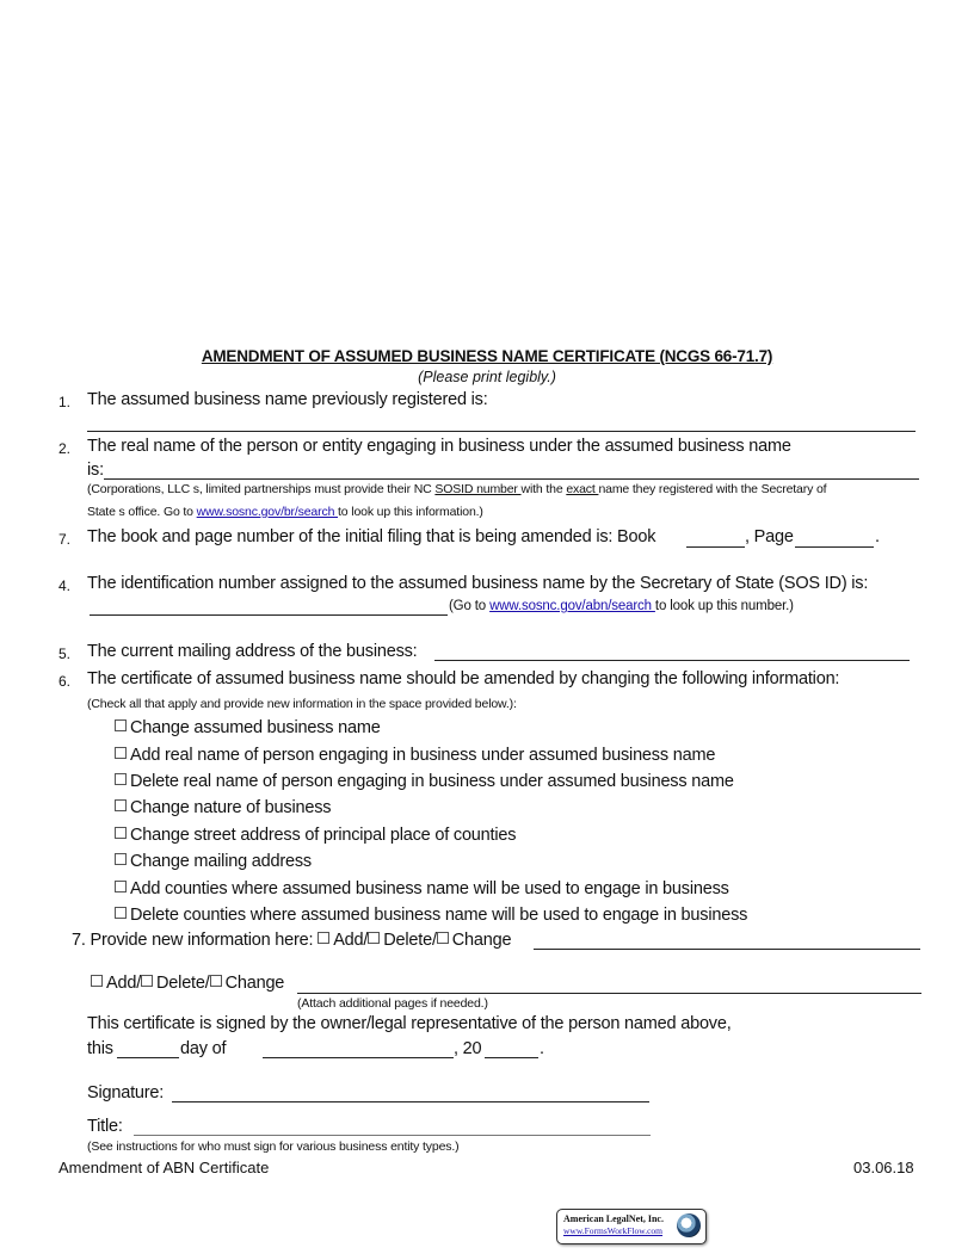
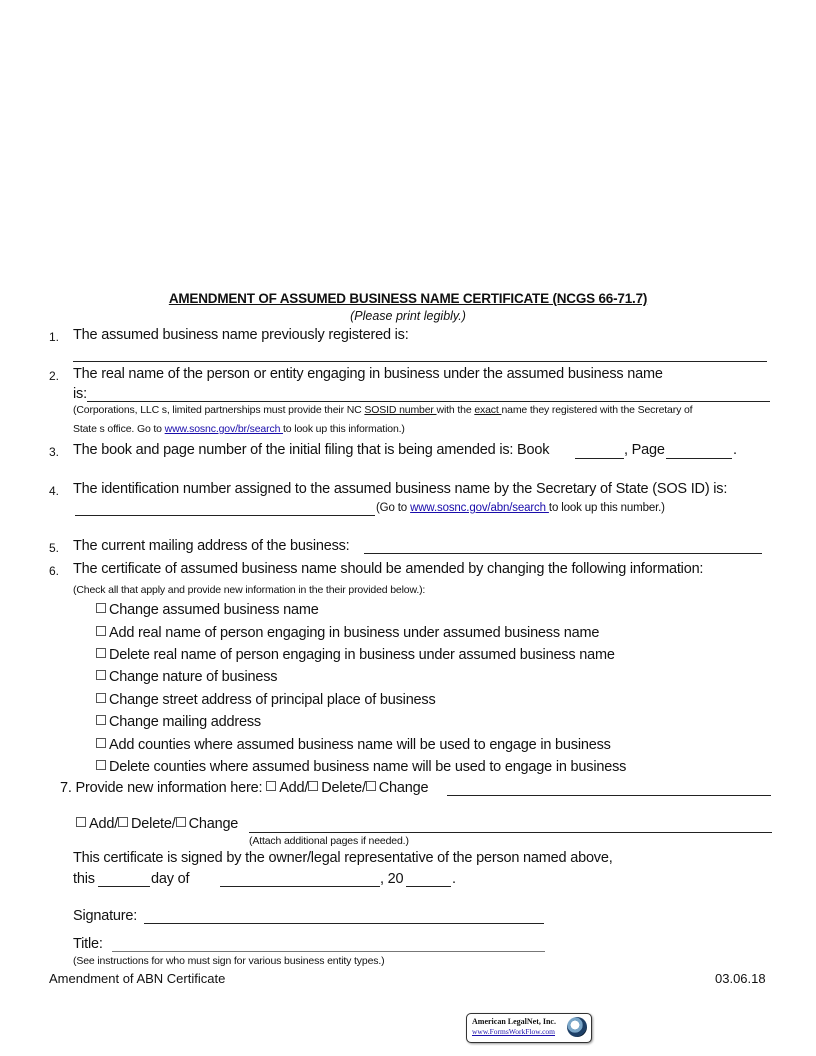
  AMENDMENT OF ASSUMED BUSINESS NAME CERTIFICATE (NCGS 66-71.7)
  (Please print legibly.)
  1.
  The assumed business name previously registered is:
  2.
  The real name of the person or entity engaging in business under the assumed business name
  is:
  (Corporations, LLC s, limited partnerships must provide their NC SOSID number with the exact name they registered with the Secretary of
  State s office. Go to www.sosnc.gov/br/search to look up this information.)
- 7.
+ 3.
  The book and page number of the initial filing that is being amended is: Book
  , Page
  .
  4.
  The identification number assigned to the assumed business name by the Secretary of State (SOS ID) is:
  (Go to www.sosnc.gov/abn/search to look up this number.)
  5.
  The current mailing address of the business:
  6.
  The certificate of assumed business name should be amended by changing the following information:
- (Check all that apply and provide new information in the space provided below.):
+ (Check all that apply and provide new information in the their provided below.):
  Change assumed business name
  Add real name of person engaging in business under assumed business name
  Delete real name of person engaging in business under assumed business name
  Change nature of business
- Change street address of principal place of counties
+ Change street address of principal place of business
  Change mailing address
  Add counties where assumed business name will be used to engage in business
  Delete counties where assumed business name will be used to engage in business
  7. Provide new information here: Add/ Delete/ Change
  Add/ Delete/ Change
  (Attach additional pages if needed.)
  This certificate is signed by the owner/legal representative of the person named above,
  this
  day of
  , 20
  .
  Signature:
  Title:
  (See instructions for who must sign for various business entity types.)
  Amendment of ABN Certificate
  03.06.18
  American LegalNet, Inc.
  www.FormsWorkFlow.com
